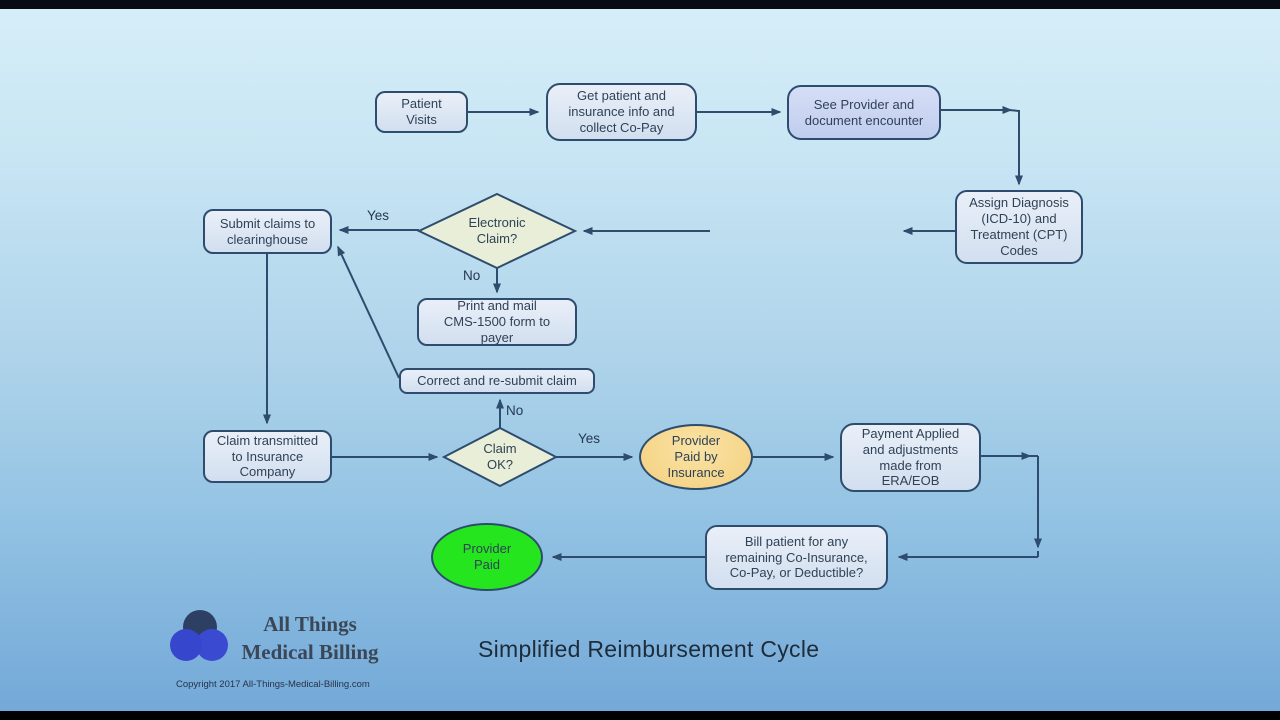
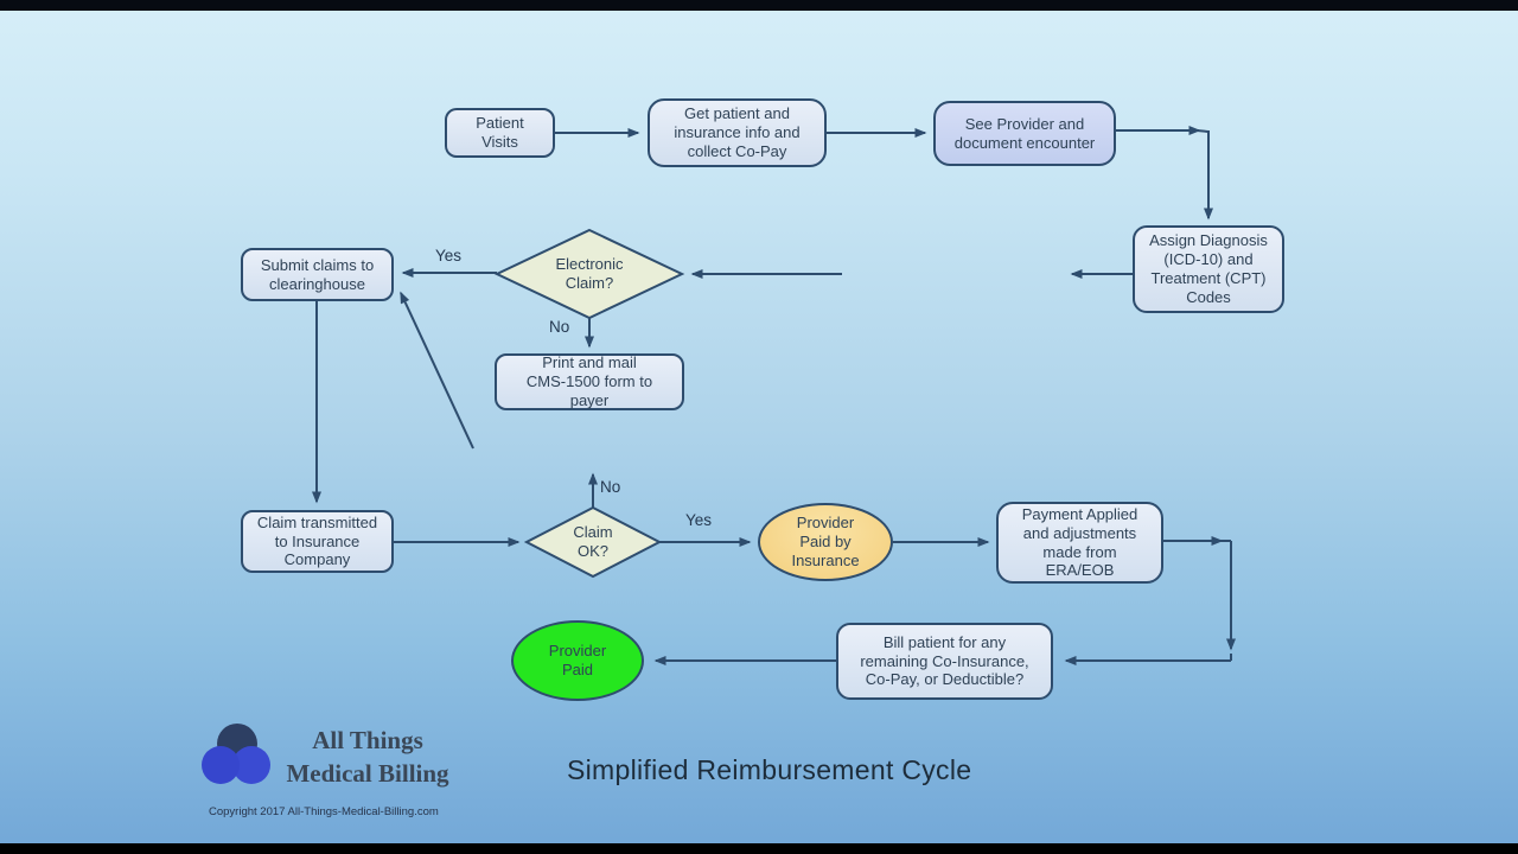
  Patient
  Visits
  Get patient and
  insurance info and
  collect Co-Pay
  See Provider and
  document encounter
  Assign Diagnosis
  (ICD-10) and
  Treatment (CPT)
  Codes
  Submit claims to
  clearinghouse
  Print and mail
  CMS-1500 form to
  payer
- Correct and re-submit claim
  Claim transmitted
  to Insurance
  Company
  Provider
  Paid by
  Insurance
  Payment Applied
  and adjustments
  made from
  ERA/EOB
  Bill patient for any
  remaining Co-Insurance,
  Co-Pay, or Deductible?
  Provider
  Paid
  Electronic
  Claim?
  Claim
  OK?
  Yes
  No
  No
  Yes
  All Things
  Medical Billing
  Copyright 2017 All-Things-Medical-Billing.com
  Simplified Reimbursement Cycle
